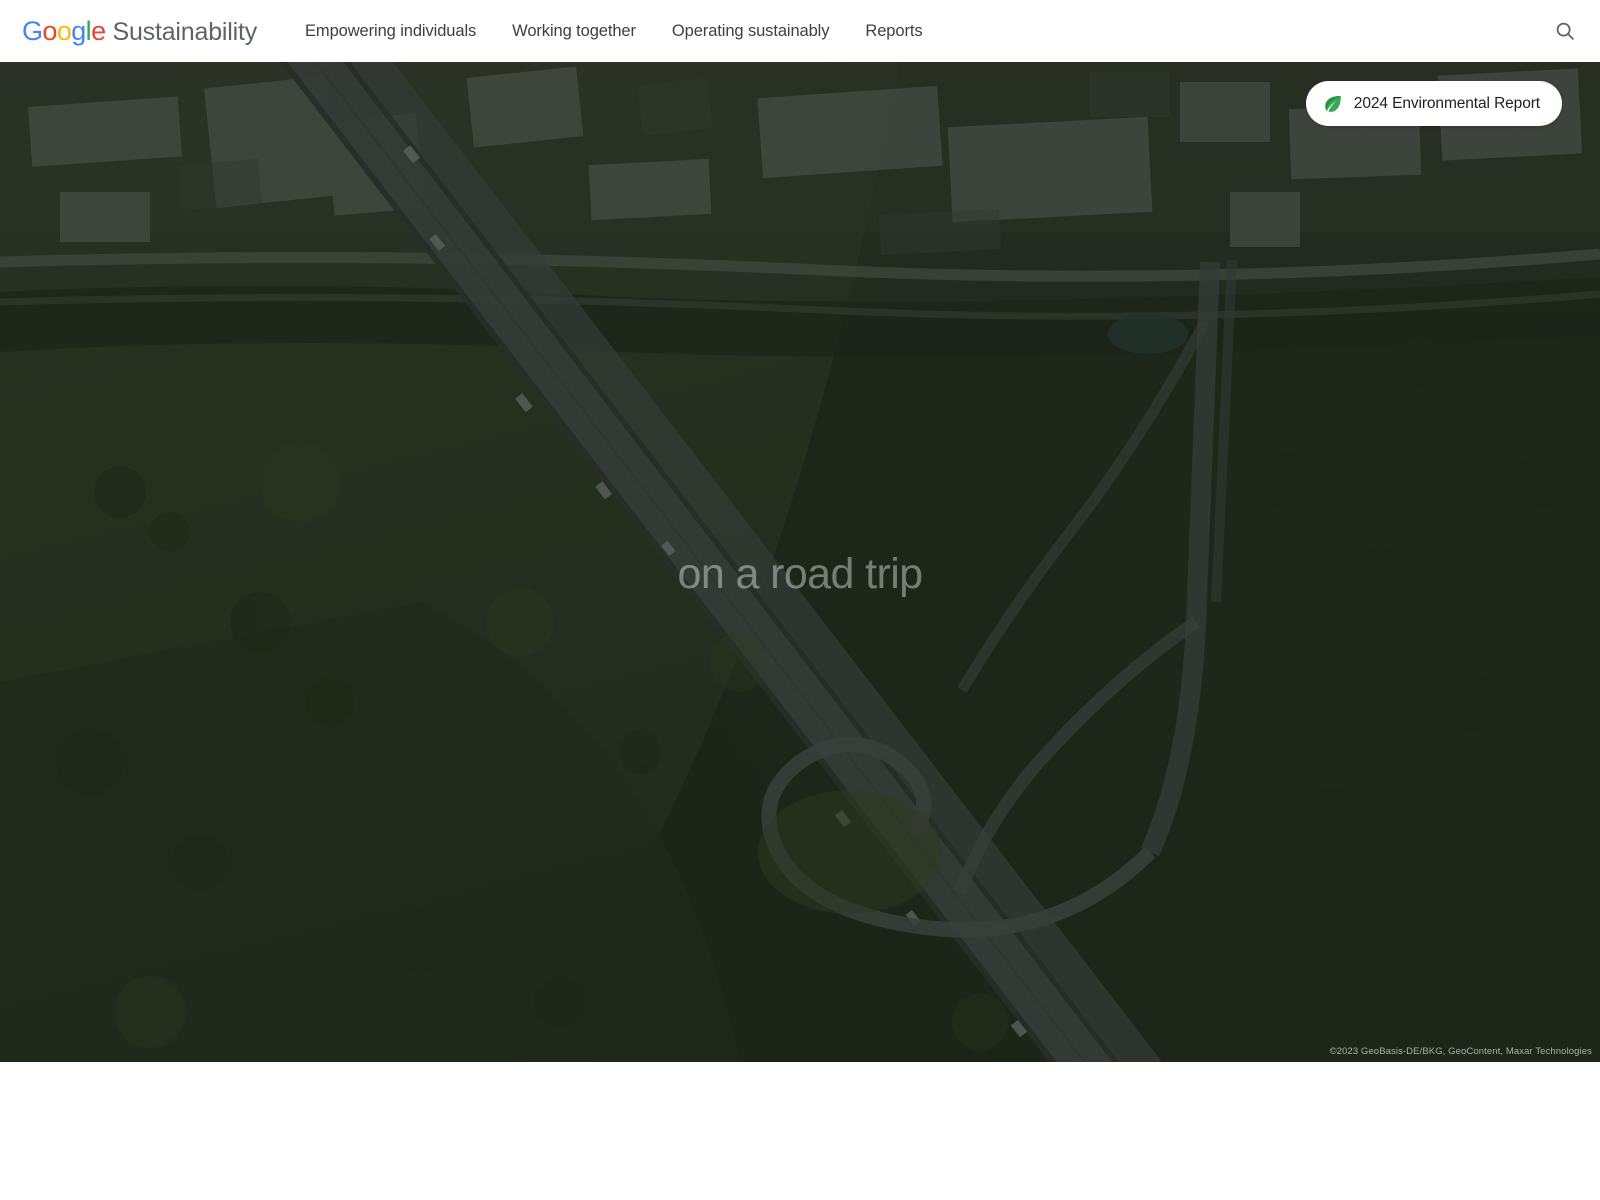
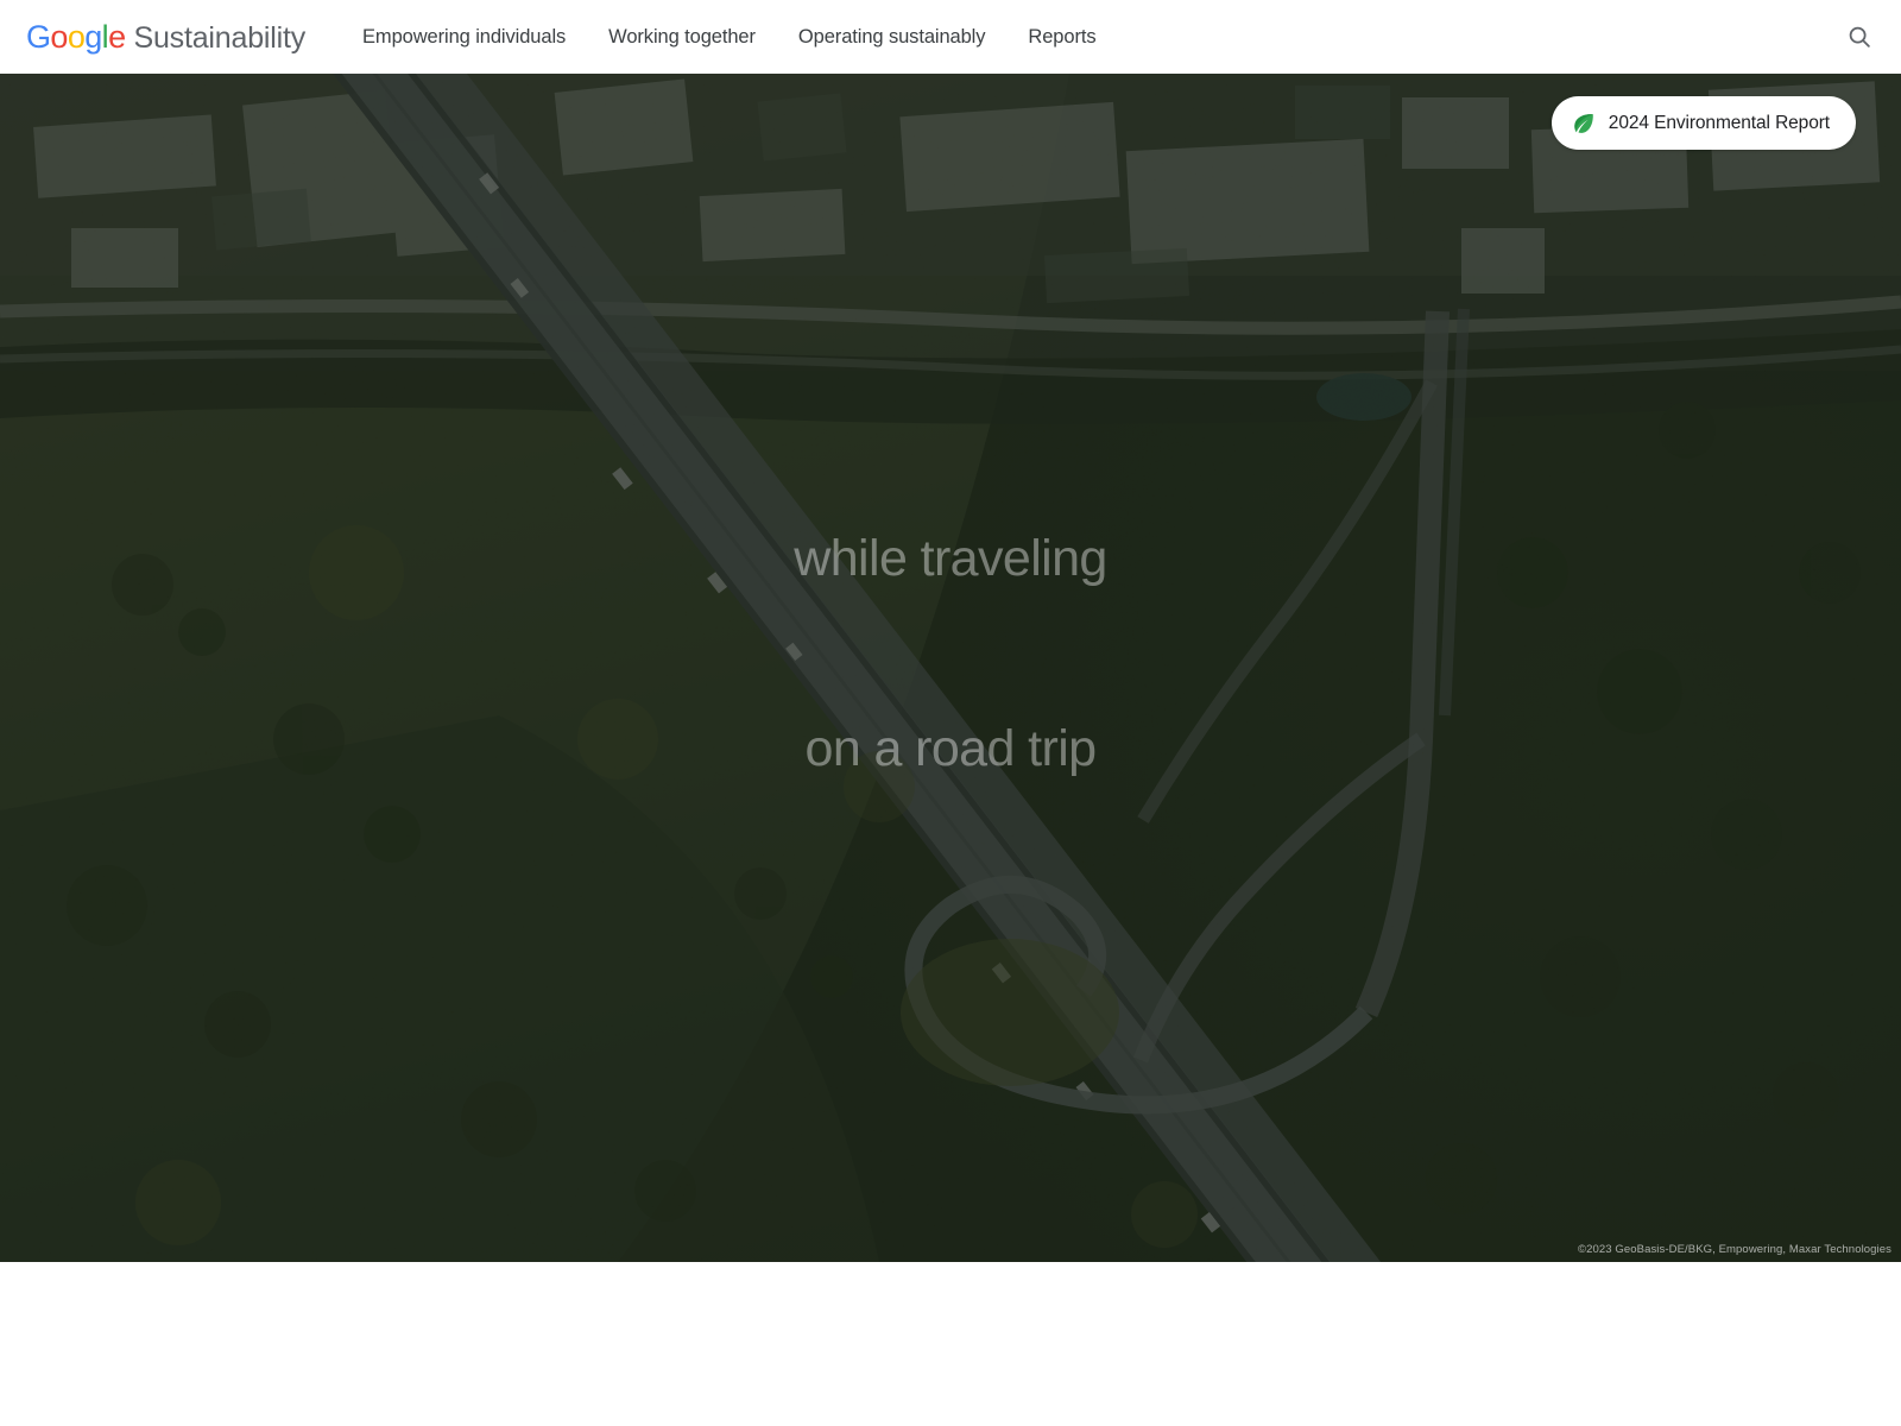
  Google
  Sustainability
  Empowering individuals
  Working together
  Operating sustainably
  Reports
  2024 Environmental Report
+ while traveling
  on a road trip
- ©2023 GeoBasis-DE/BKG, GeoContent, Maxar Technologies
+ ©2023 GeoBasis-DE/BKG, Empowering, Maxar Technologies
